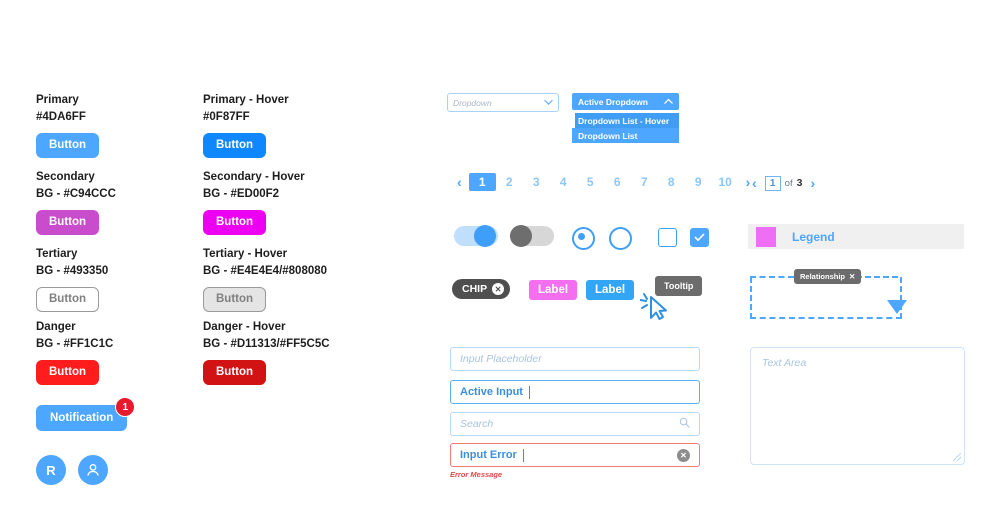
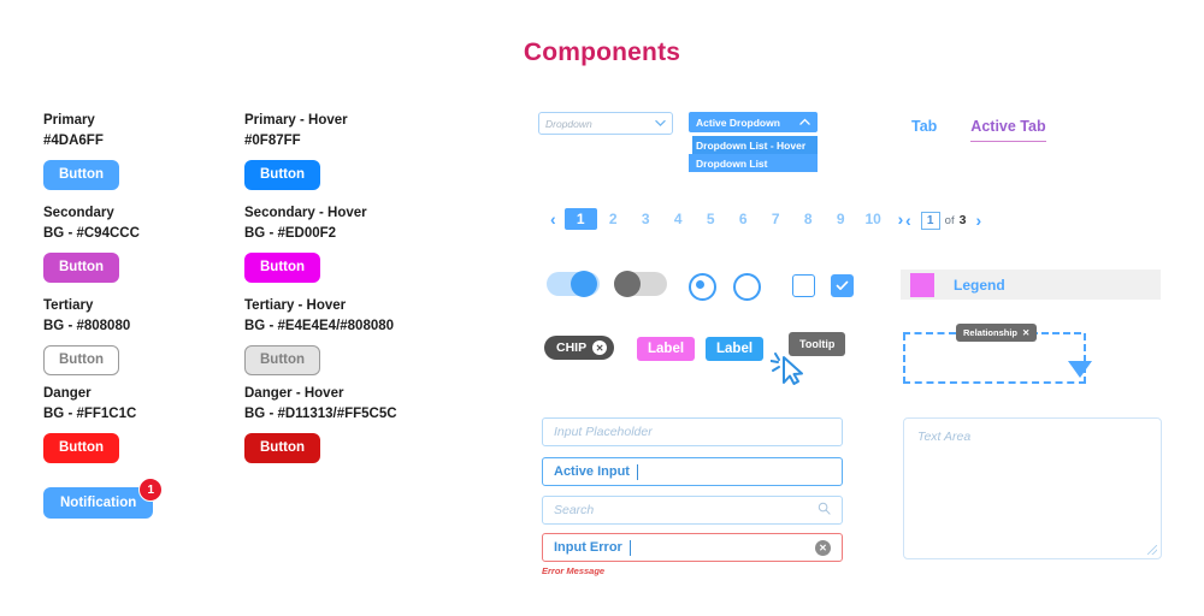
+ Components
  Primary
  #4DA6FF
  Button
  Primary - Hover
  #0F87FF
  Button
  Secondary
  BG - #C94CCC
  Button
  Secondary - Hover
  BG - #ED00F2
  Button
  Tertiary
- BG - #493350
+ BG - #808080
  Button
  Tertiary - Hover
  BG - #E4E4E4/#808080
  Button
  Danger
  BG - #FF1C1C
  Button
  Danger - Hover
  BG - #D11313/#FF5C5C
  Button
  Notification
  1
- R
  Dropdown
  Active Dropdown
  Dropdown List - Hover
  Dropdown List
+ Tab
+ Active Tab
  ‹
  1
  2
  3
  4
  5
  6
  7
  8
  9
  10
  ›
  ‹
  1
  of
  3
  ›
  Legend
  CHIP
  ✕
  Label
  Label
  Tooltip
  Relationship
  ✕
  Input Placeholder
  Active Input
  Search
  Input Error
  ✕
  Error Message
  Text Area
